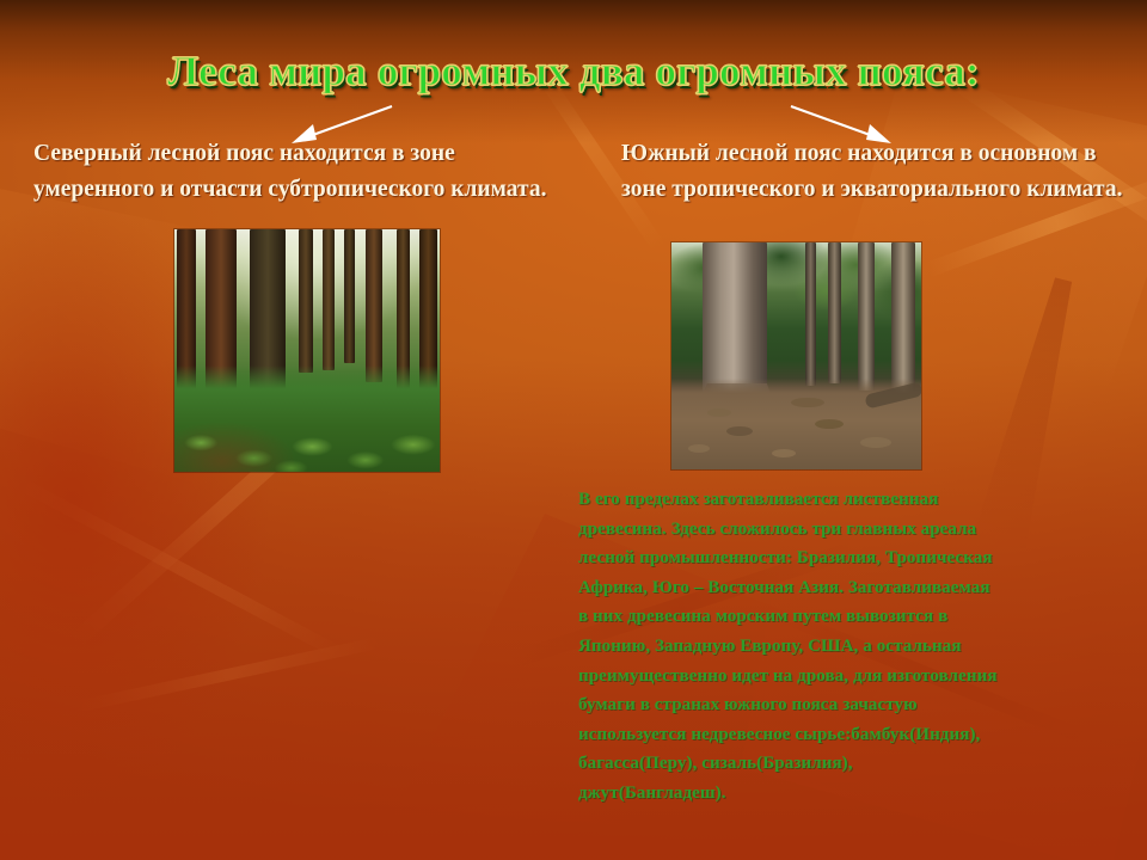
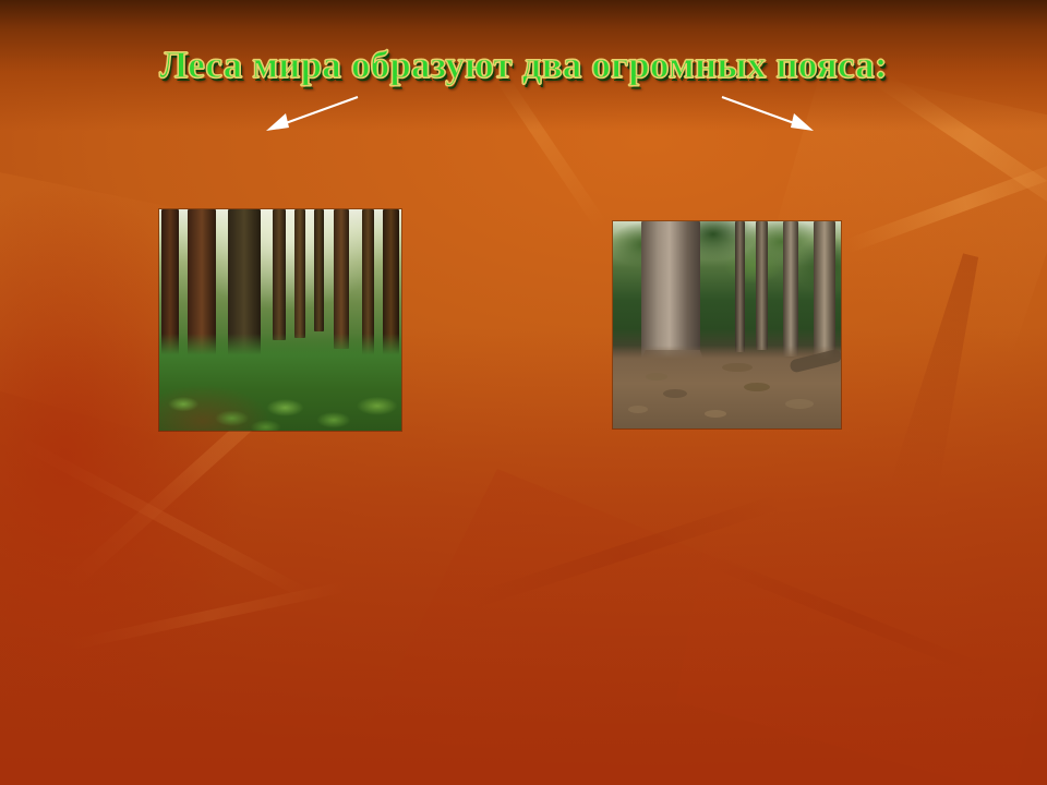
- Леса мира огромных два огромных пояса:
+ Леса мира образуют два огромных пояса:
- Северный лесной пояс находится в зоне умеренного и отчасти субтропического климата.
- Южный лесной пояс находится в основном в зоне тропического и экваториального климата.
- В его пределах заготавливается лиственная
- древесина. Здесь сложилось три главных ареала
- лесной промышленности: Бразилия, Тропическая
- Африка, Юго – Восточная Азия. Заготавливаемая
- в них древесина морским путем вывозится в
- Японию, Западную Европу, США, а остальная
- преимущественно идет на дрова, для изготовления
- бумаги в странах южного пояса зачастую
- используется недревесное сырье:бамбук(Индия),
- багасса(Перу), сизаль(Бразилия),
- джут(Бангладеш).
